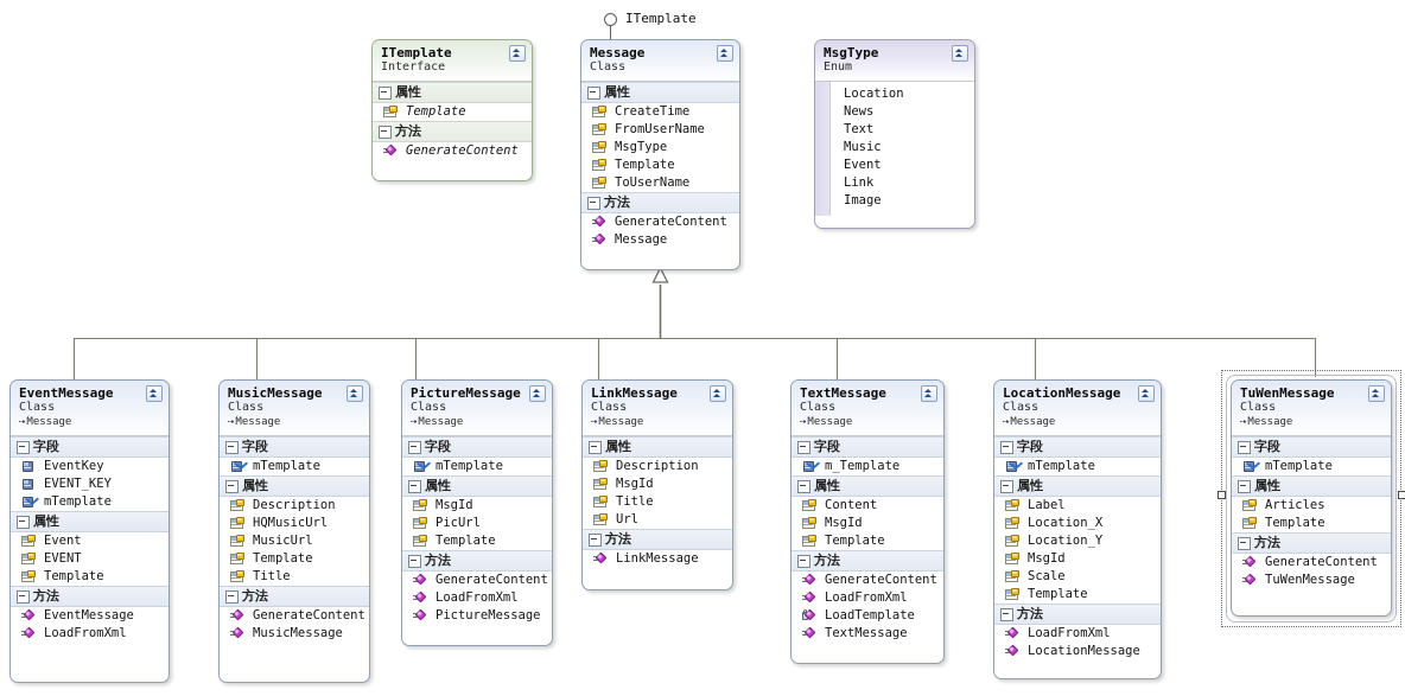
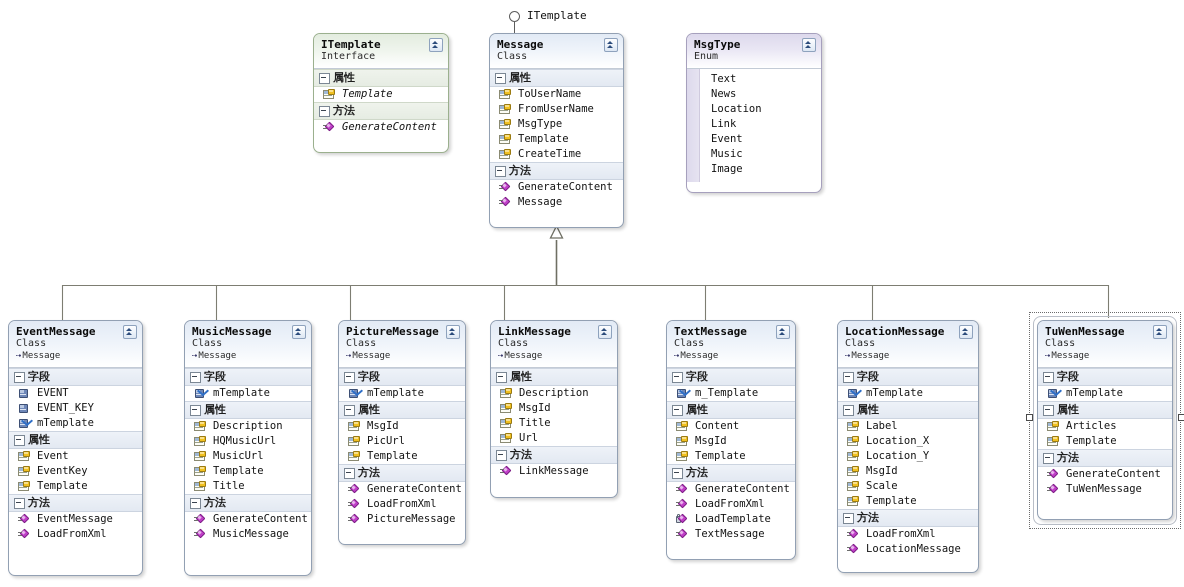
  ITemplate
  ITemplate
  Interface
  属性
  Template
  方法
  GenerateContent
  Message
  Class
  属性
- CreateTime
+ ToUserName
  FromUserName
  MsgType
  Template
- ToUserName
+ CreateTime
  方法
  GenerateContent
  Message
  MsgType
  Enum
- Location
+ Text
  News
- Text
+ Location
- Music
+ Link
  Event
- Link
+ Music
  Image
  EventMessage
  Class
  ⇢Message
  字段
- EventKey
+ EVENT
  EVENT_KEY
  mTemplate
  属性
  Event
- EVENT
+ EventKey
  Template
  方法
  EventMessage
  LoadFromXml
  MusicMessage
  Class
  ⇢Message
  字段
  mTemplate
  属性
  Description
  HQMusicUrl
  MusicUrl
  Template
  Title
  方法
  GenerateContent
  MusicMessage
  PictureMessage
  Class
  ⇢Message
  字段
  mTemplate
  属性
  MsgId
  PicUrl
  Template
  方法
  GenerateContent
  LoadFromXml
  PictureMessage
  LinkMessage
  Class
  ⇢Message
  属性
  Description
  MsgId
  Title
  Url
  方法
  LinkMessage
  TextMessage
  Class
  ⇢Message
  字段
  m_Template
  属性
  Content
  MsgId
  Template
  方法
  GenerateContent
  LoadFromXml
  LoadTemplate
  TextMessage
  LocationMessage
  Class
  ⇢Message
  字段
  mTemplate
  属性
  Label
  Location_X
  Location_Y
  MsgId
  Scale
  Template
  方法
  LoadFromXml
  LocationMessage
  TuWenMessage
  Class
  ⇢Message
  字段
  mTemplate
  属性
  Articles
  Template
  方法
  GenerateContent
  TuWenMessage
